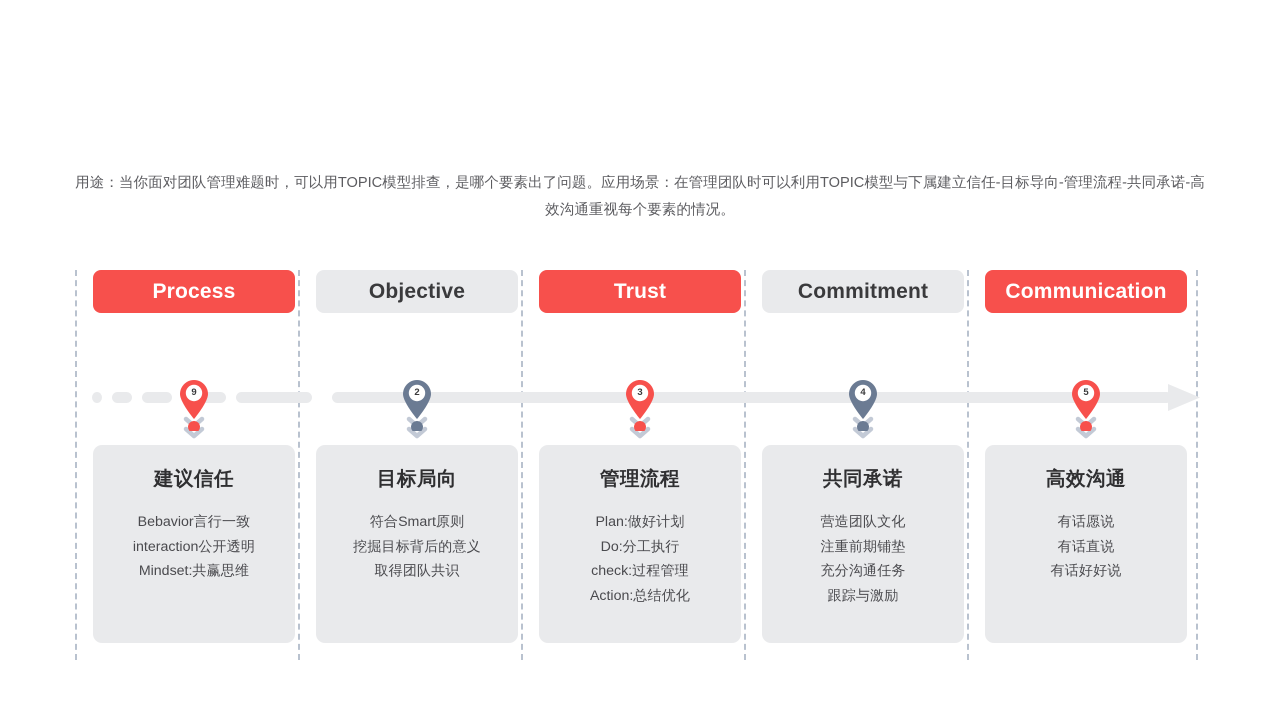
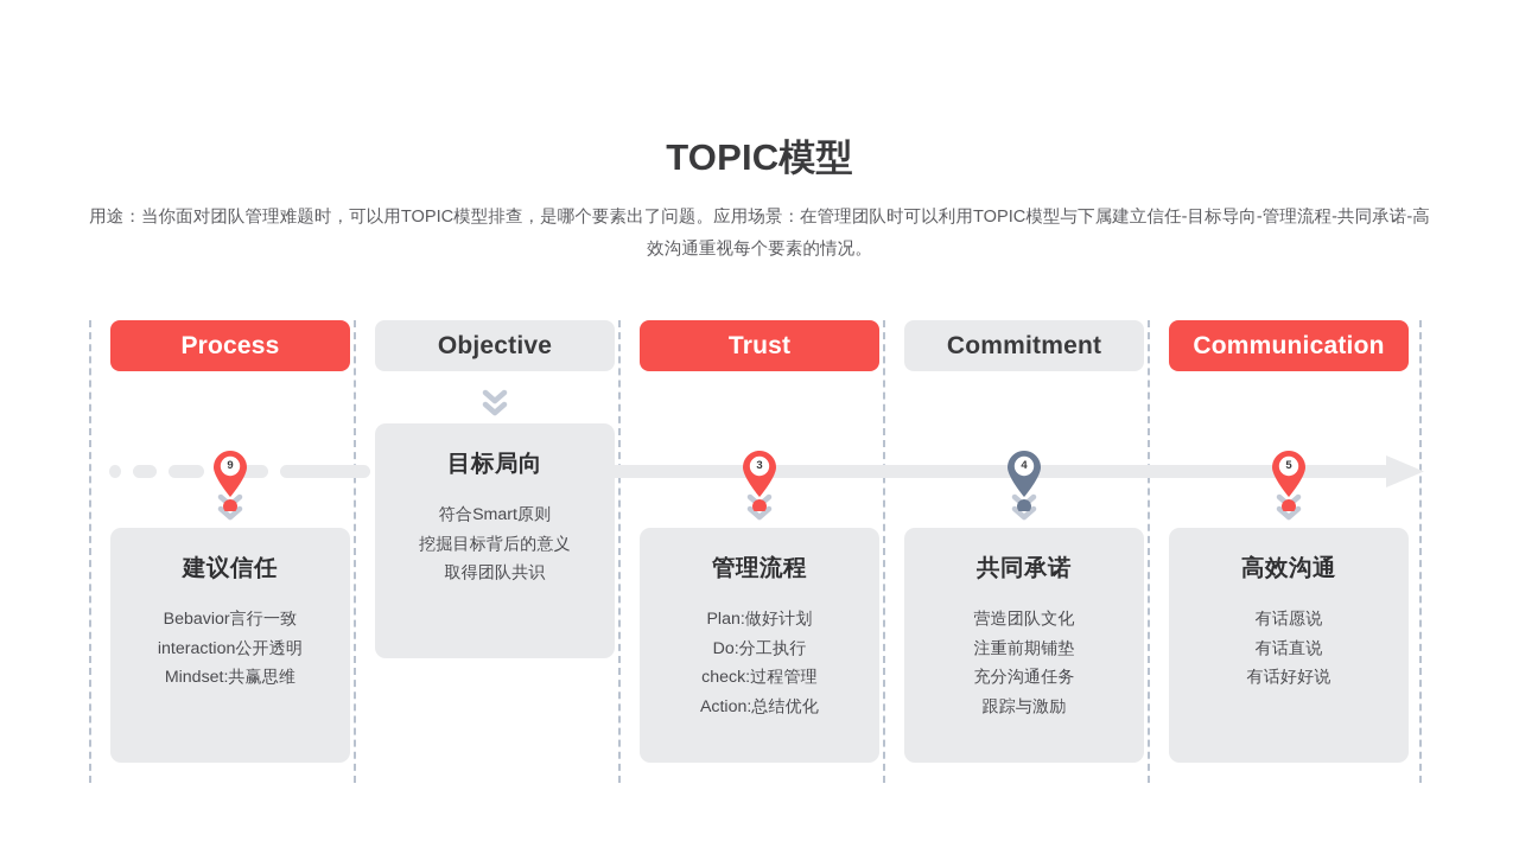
+ TOPIC模型
  用途：当你面对团队管理难题时，可以用TOPIC模型排查，是哪个要素出了问题。应用场景：在管理团队时可以利用TOPIC模型与下属建立信任-目标导向-管理流程-共同承诺-高效沟通重视每个要素的情况。
  Process
  9
  建议信任
  Bebavior言行一致
  interaction公开透明
  Mindset:共赢思维
  Objective
- 2
  目标局向
  符合Smart原则
  挖掘目标背后的意义
  取得团队共识
  Trust
  3
  管理流程
  Plan:做好计划
  Do:分工执行
  check:过程管理
  Action:总结优化
  Commitment
  4
  共同承诺
  营造团队文化
  注重前期铺垫
  充分沟通任务
  跟踪与激励
  Communication
  5
  高效沟通
  有话愿说
  有话直说
  有话好好说
